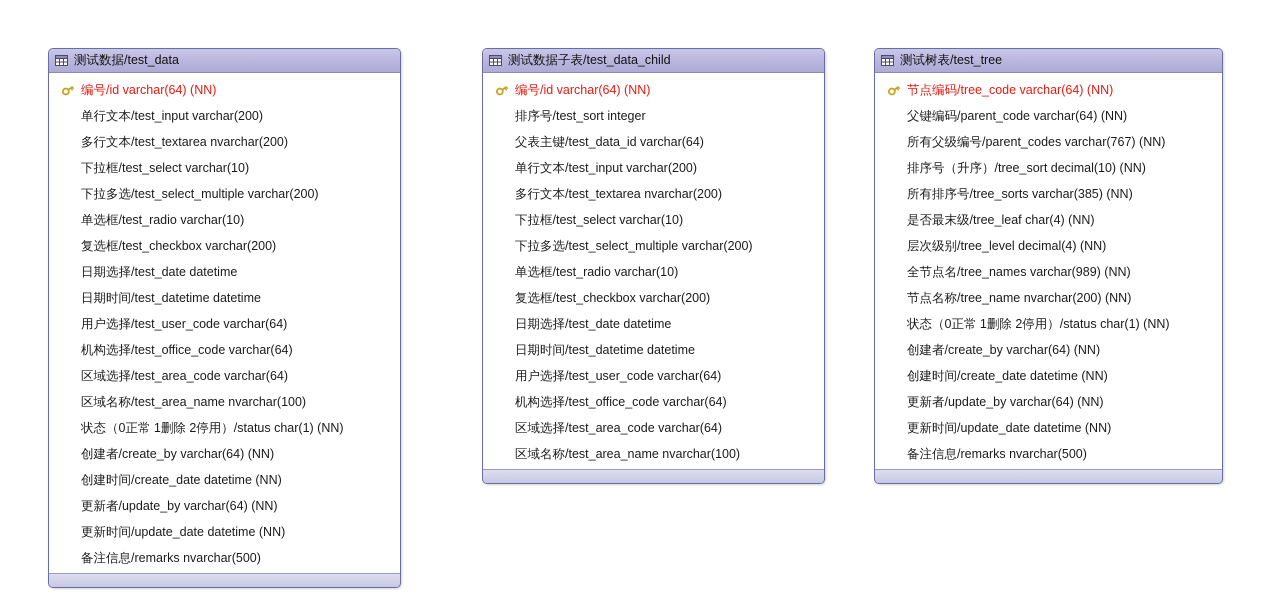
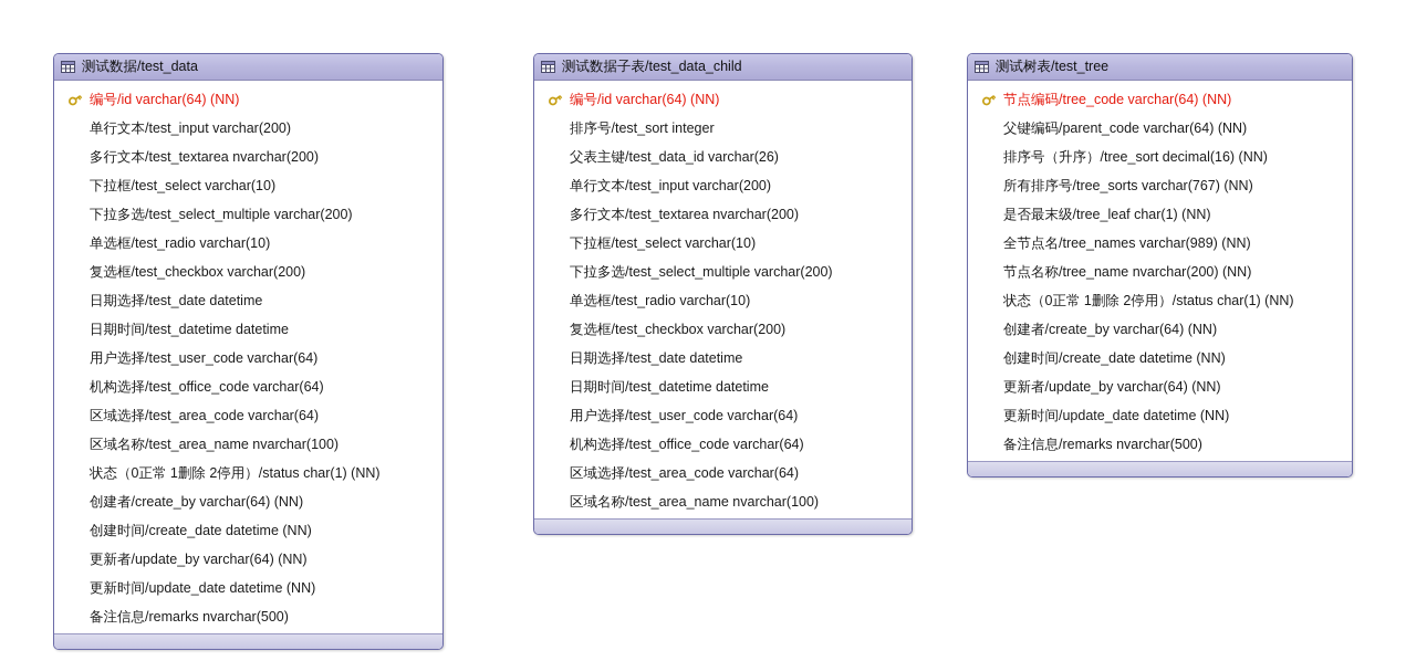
  测试数据/test_data
  编号/id varchar(64) (NN)
  单行文本/test_input varchar(200)
  多行文本/test_textarea nvarchar(200)
  下拉框/test_select varchar(10)
  下拉多选/test_select_multiple varchar(200)
  单选框/test_radio varchar(10)
  复选框/test_checkbox varchar(200)
  日期选择/test_date datetime
  日期时间/test_datetime datetime
  用户选择/test_user_code varchar(64)
  机构选择/test_office_code varchar(64)
  区域选择/test_area_code varchar(64)
  区域名称/test_area_name nvarchar(100)
  状态（0正常 1删除 2停用）/status char(1) (NN)
  创建者/create_by varchar(64) (NN)
  创建时间/create_date datetime (NN)
  更新者/update_by varchar(64) (NN)
  更新时间/update_date datetime (NN)
  备注信息/remarks nvarchar(500)
  测试数据子表/test_data_child
  编号/id varchar(64) (NN)
  排序号/test_sort integer
- 父表主键/test_data_id varchar(64)
+ 父表主键/test_data_id varchar(26)
  单行文本/test_input varchar(200)
  多行文本/test_textarea nvarchar(200)
  下拉框/test_select varchar(10)
  下拉多选/test_select_multiple varchar(200)
  单选框/test_radio varchar(10)
  复选框/test_checkbox varchar(200)
  日期选择/test_date datetime
  日期时间/test_datetime datetime
  用户选择/test_user_code varchar(64)
  机构选择/test_office_code varchar(64)
  区域选择/test_area_code varchar(64)
  区域名称/test_area_name nvarchar(100)
  测试树表/test_tree
  节点编码/tree_code varchar(64) (NN)
  父键编码/parent_code varchar(64) (NN)
- 所有父级编号/parent_codes varchar(767) (NN)
- 排序号（升序）/tree_sort decimal(10) (NN)
+ 排序号（升序）/tree_sort decimal(16) (NN)
- 所有排序号/tree_sorts varchar(385) (NN)
+ 所有排序号/tree_sorts varchar(767) (NN)
- 是否最末级/tree_leaf char(4) (NN)
+ 是否最末级/tree_leaf char(1) (NN)
- 层次级别/tree_level decimal(4) (NN)
  全节点名/tree_names varchar(989) (NN)
  节点名称/tree_name nvarchar(200) (NN)
  状态（0正常 1删除 2停用）/status char(1) (NN)
  创建者/create_by varchar(64) (NN)
  创建时间/create_date datetime (NN)
  更新者/update_by varchar(64) (NN)
  更新时间/update_date datetime (NN)
  备注信息/remarks nvarchar(500)
